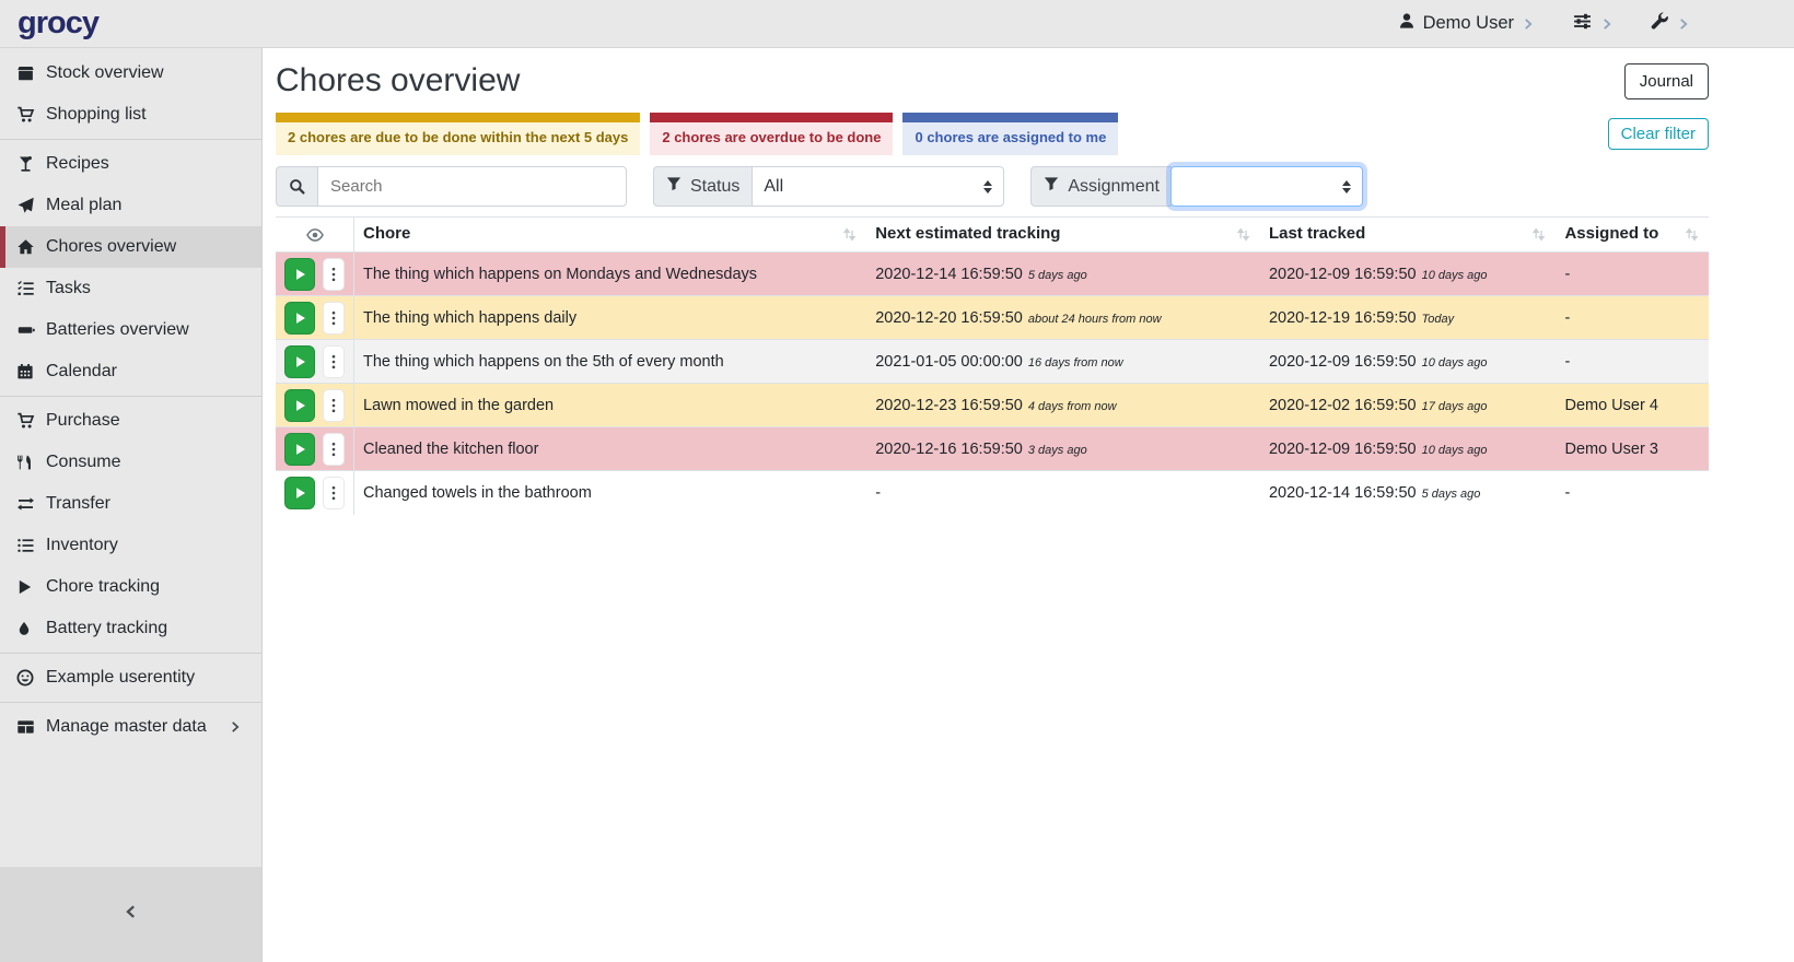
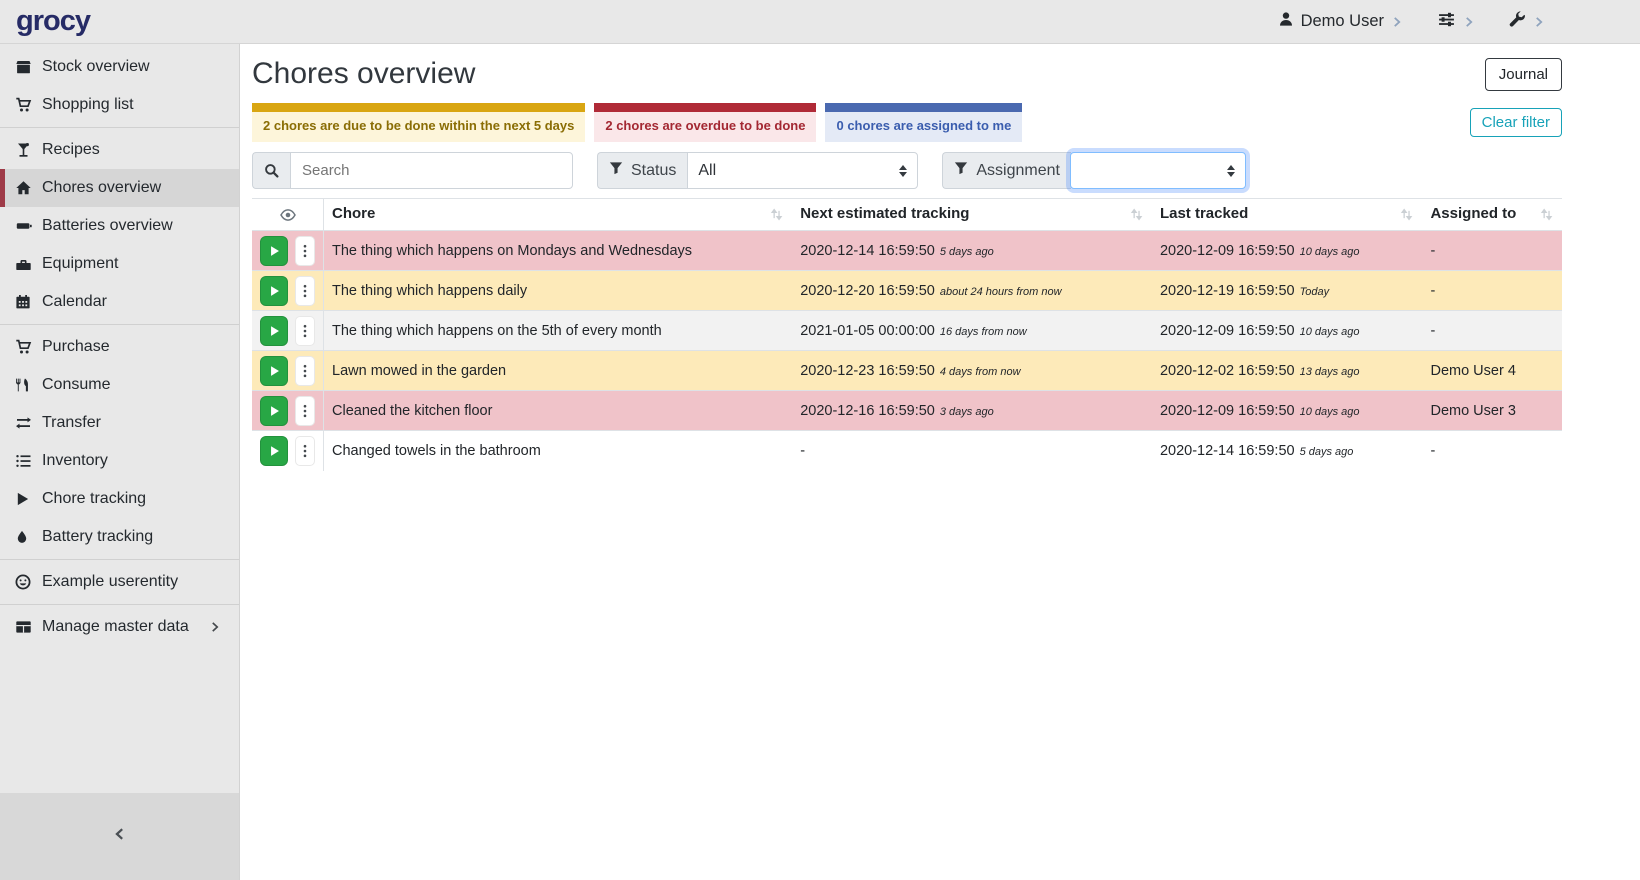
  grocy
  Demo User
  Stock overview
  Shopping list
  Recipes
- Meal plan
  Chores overview
- Tasks
  Batteries overview
+ Equipment
  Calendar
  Purchase
  Consume
  Transfer
  Inventory
  Chore tracking
  Battery tracking
  Example userentity
  Manage master data
  Chores overview
  Journal
  2 chores are due to be done within the next 5 days
  2 chores are overdue to be done
  0 chores are assigned to me
  Clear filter
  Search
  Status
  All
  Assignment
  	Chore	Next estimated tracking	Last tracked	Assigned to
  	The thing which happens on Mondays and Wednesdays	2020-12-14 16:59:50 5 days ago	2020-12-09 16:59:50 10 days ago	-
  	The thing which happens daily	2020-12-20 16:59:50 about 24 hours from now	2020-12-19 16:59:50 Today	-
  	The thing which happens on the 5th of every month	2021-01-05 00:00:00 16 days from now	2020-12-09 16:59:50 10 days ago	-
- 	Lawn mowed in the garden	2020-12-23 16:59:50 4 days from now	2020-12-02 16:59:50 17 days ago	Demo User 4
+ 	Lawn mowed in the garden	2020-12-23 16:59:50 4 days from now	2020-12-02 16:59:50 13 days ago	Demo User 4
  	Cleaned the kitchen floor	2020-12-16 16:59:50 3 days ago	2020-12-09 16:59:50 10 days ago	Demo User 3
  	Changed towels in the bathroom	-	2020-12-14 16:59:50 5 days ago	-
